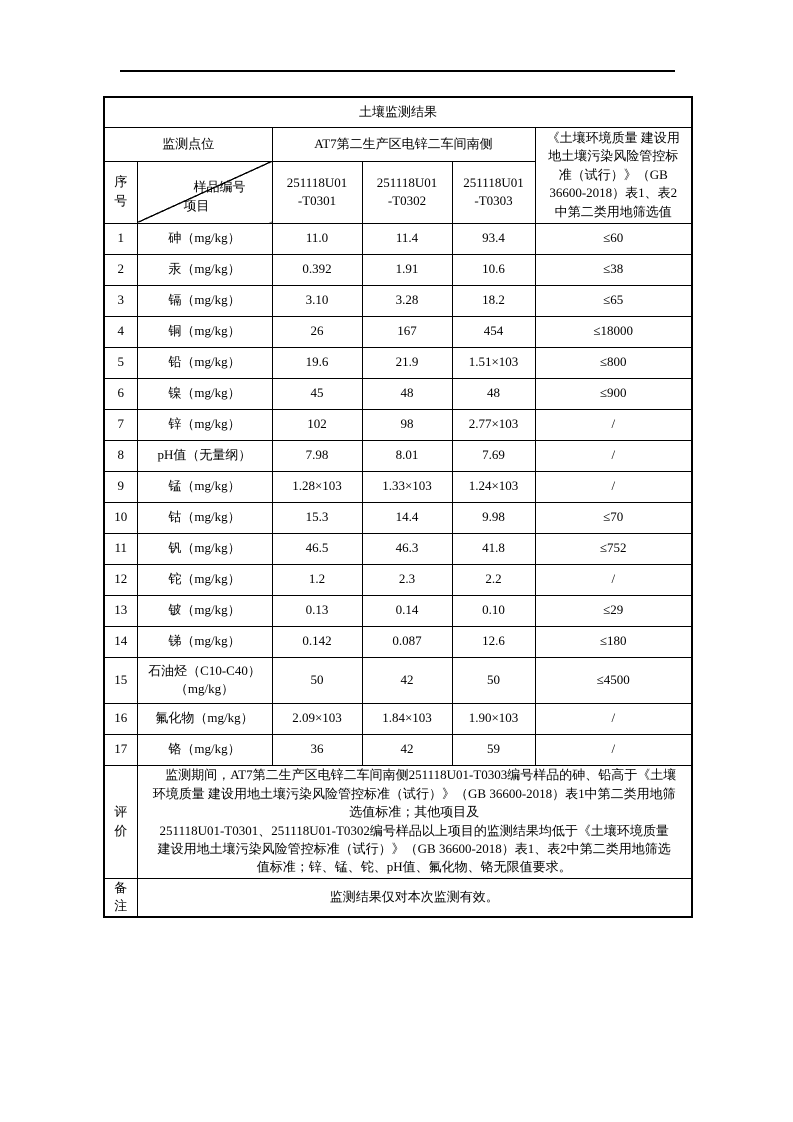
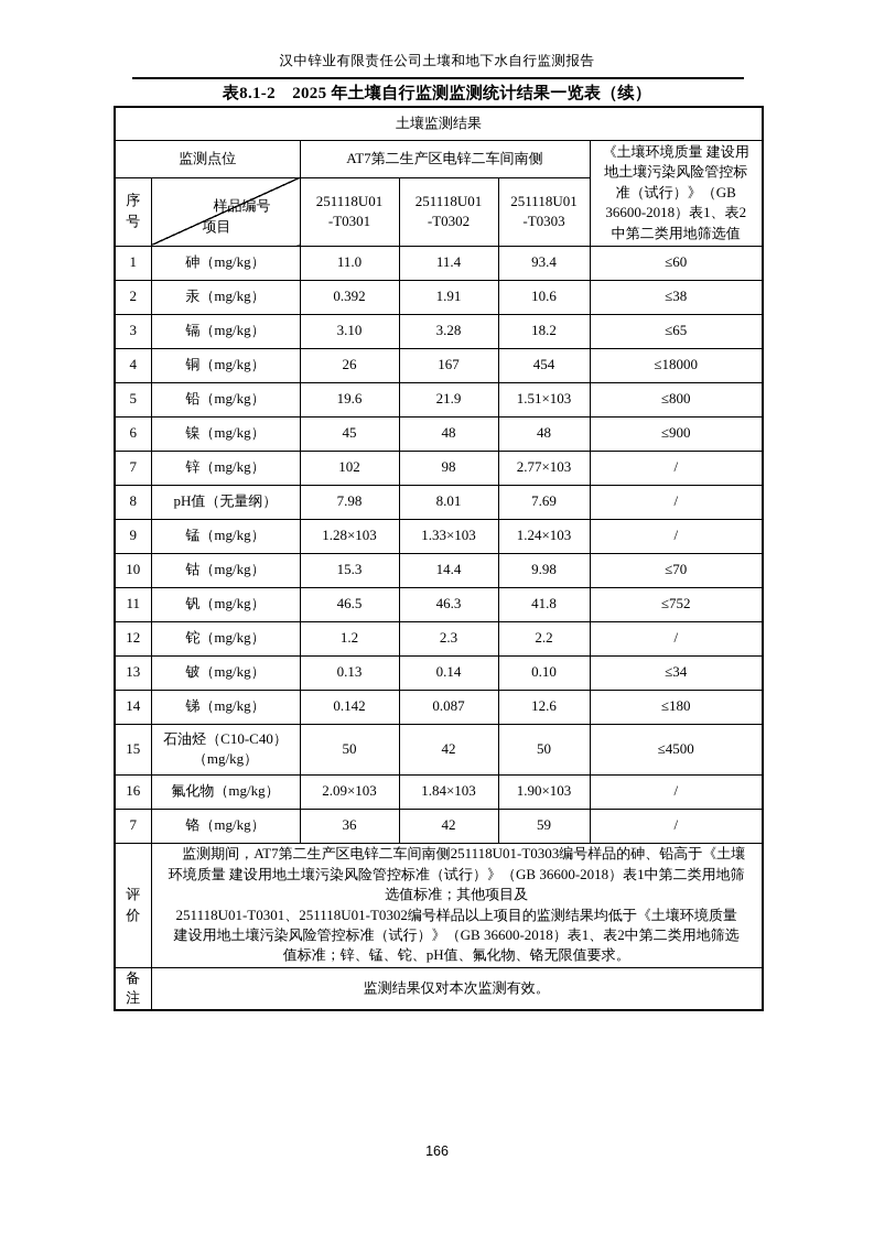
+ 汉中锌业有限责任公司土壤和地下水自行监测报告
+ 表8.1-2 2025 年土壤自行监测监测统计结果一览表（续）
  土壤监测结果
  监测点位	AT7第二生产区电锌二车间南侧	《土壤环境质量 建设用 地土壤污染风险管控标 准（试行）》（GB 36600-2018）表1、表2 中第二类用地筛选值
  序号	样品编号 项目	251118U01 -T0301	251118U01 -T0302	251118U01 -T0303
  1	砷（mg/kg）	11.0	11.4	93.4	≤60
  2	汞（mg/kg）	0.392	1.91	10.6	≤38
  3	镉（mg/kg）	3.10	3.28	18.2	≤65
  4	铜（mg/kg）	26	167	454	≤18000
  5	铅（mg/kg）	19.6	21.9	1.51×103	≤800
  6	镍（mg/kg）	45	48	48	≤900
  7	锌（mg/kg）	102	98	2.77×103	/
  8	pH值（无量纲）	7.98	8.01	7.69	/
  9	锰（mg/kg）	1.28×103	1.33×103	1.24×103	/
  10	钴（mg/kg）	15.3	14.4	9.98	≤70
  11	钒（mg/kg）	46.5	46.3	41.8	≤752
  12	铊（mg/kg）	1.2	2.3	2.2	/
- 13	铍（mg/kg）	0.13	0.14	0.10	≤29
+ 13	铍（mg/kg）	0.13	0.14	0.10	≤34
  14	锑（mg/kg）	0.142	0.087	12.6	≤180
  15	石油烃（C10-C40） （mg/kg）	50	42	50	≤4500
  16	氟化物（mg/kg）	2.09×103	1.84×103	1.90×103	/
- 17	铬（mg/kg）	36	42	59	/
+ 7	铬（mg/kg）	36	42	59	/
  评价	监测期间，AT7第二生产区电锌二车间南侧251118U01-T0303编号样品的砷、铅高于《土壤 环境质量 建设用地土壤污染风险管控标准（试行）》（GB 36600-2018）表1中第二类用地筛 选值标准；其他项目及 251118U01-T0301、251118U01-T0302编号样品以上项目的监测结果均低于《土壤环境质量 建设用地土壤污染风险管控标准（试行）》（GB 36600-2018）表1、表2中第二类用地筛选 值标准；锌、锰、铊、pH值、氟化物、铬无限值要求。
  备注	监测结果仅对本次监测有效。
+ 166
